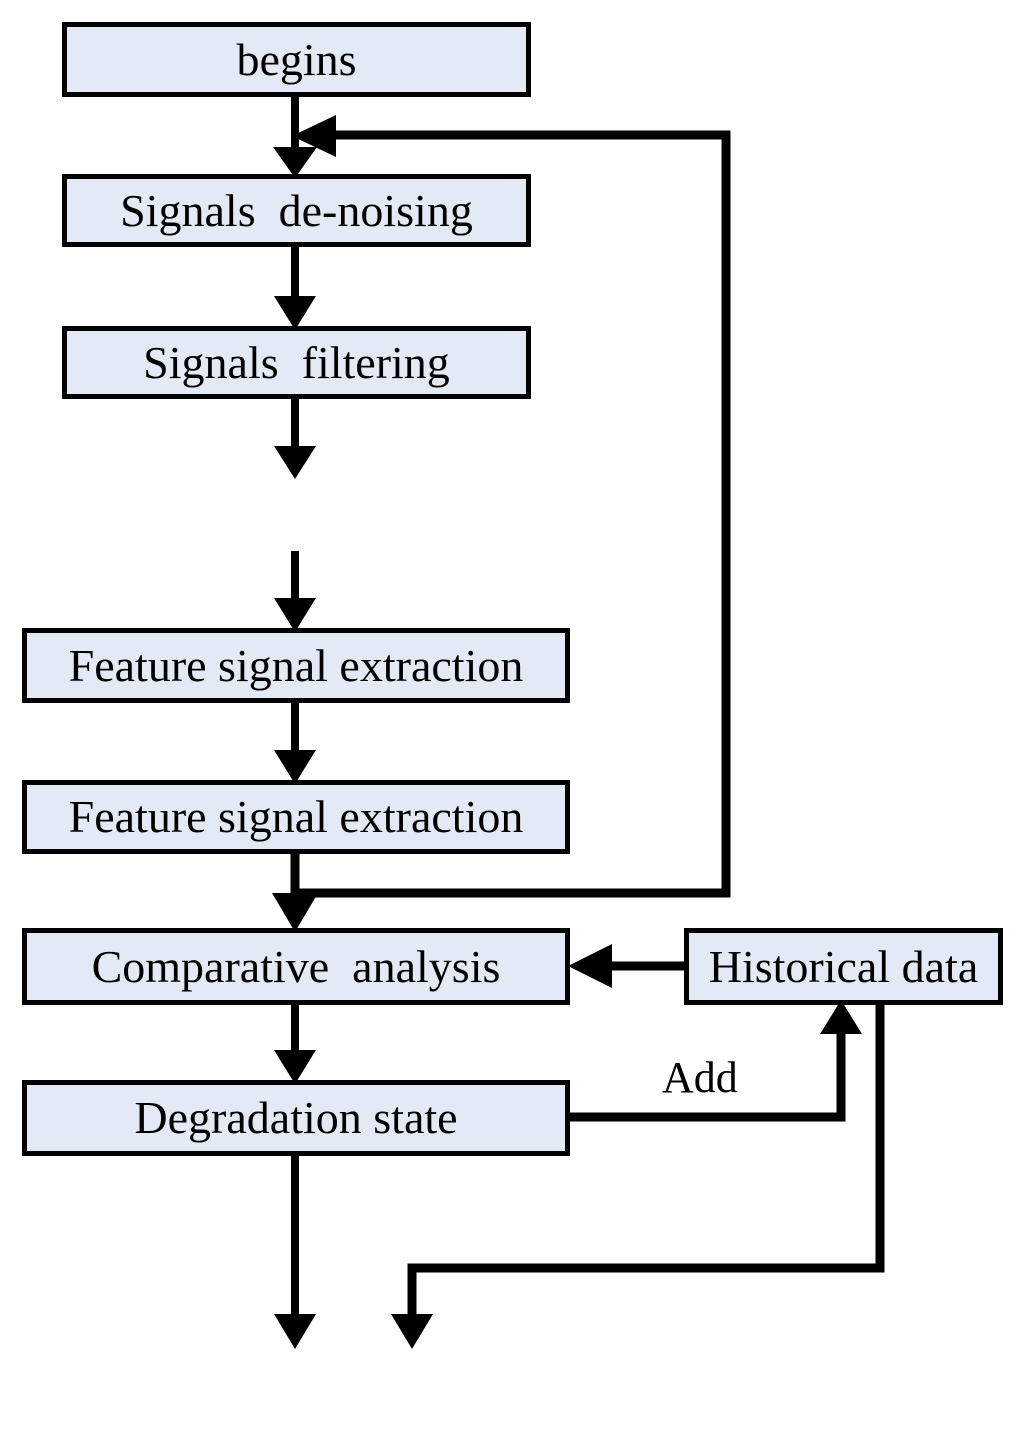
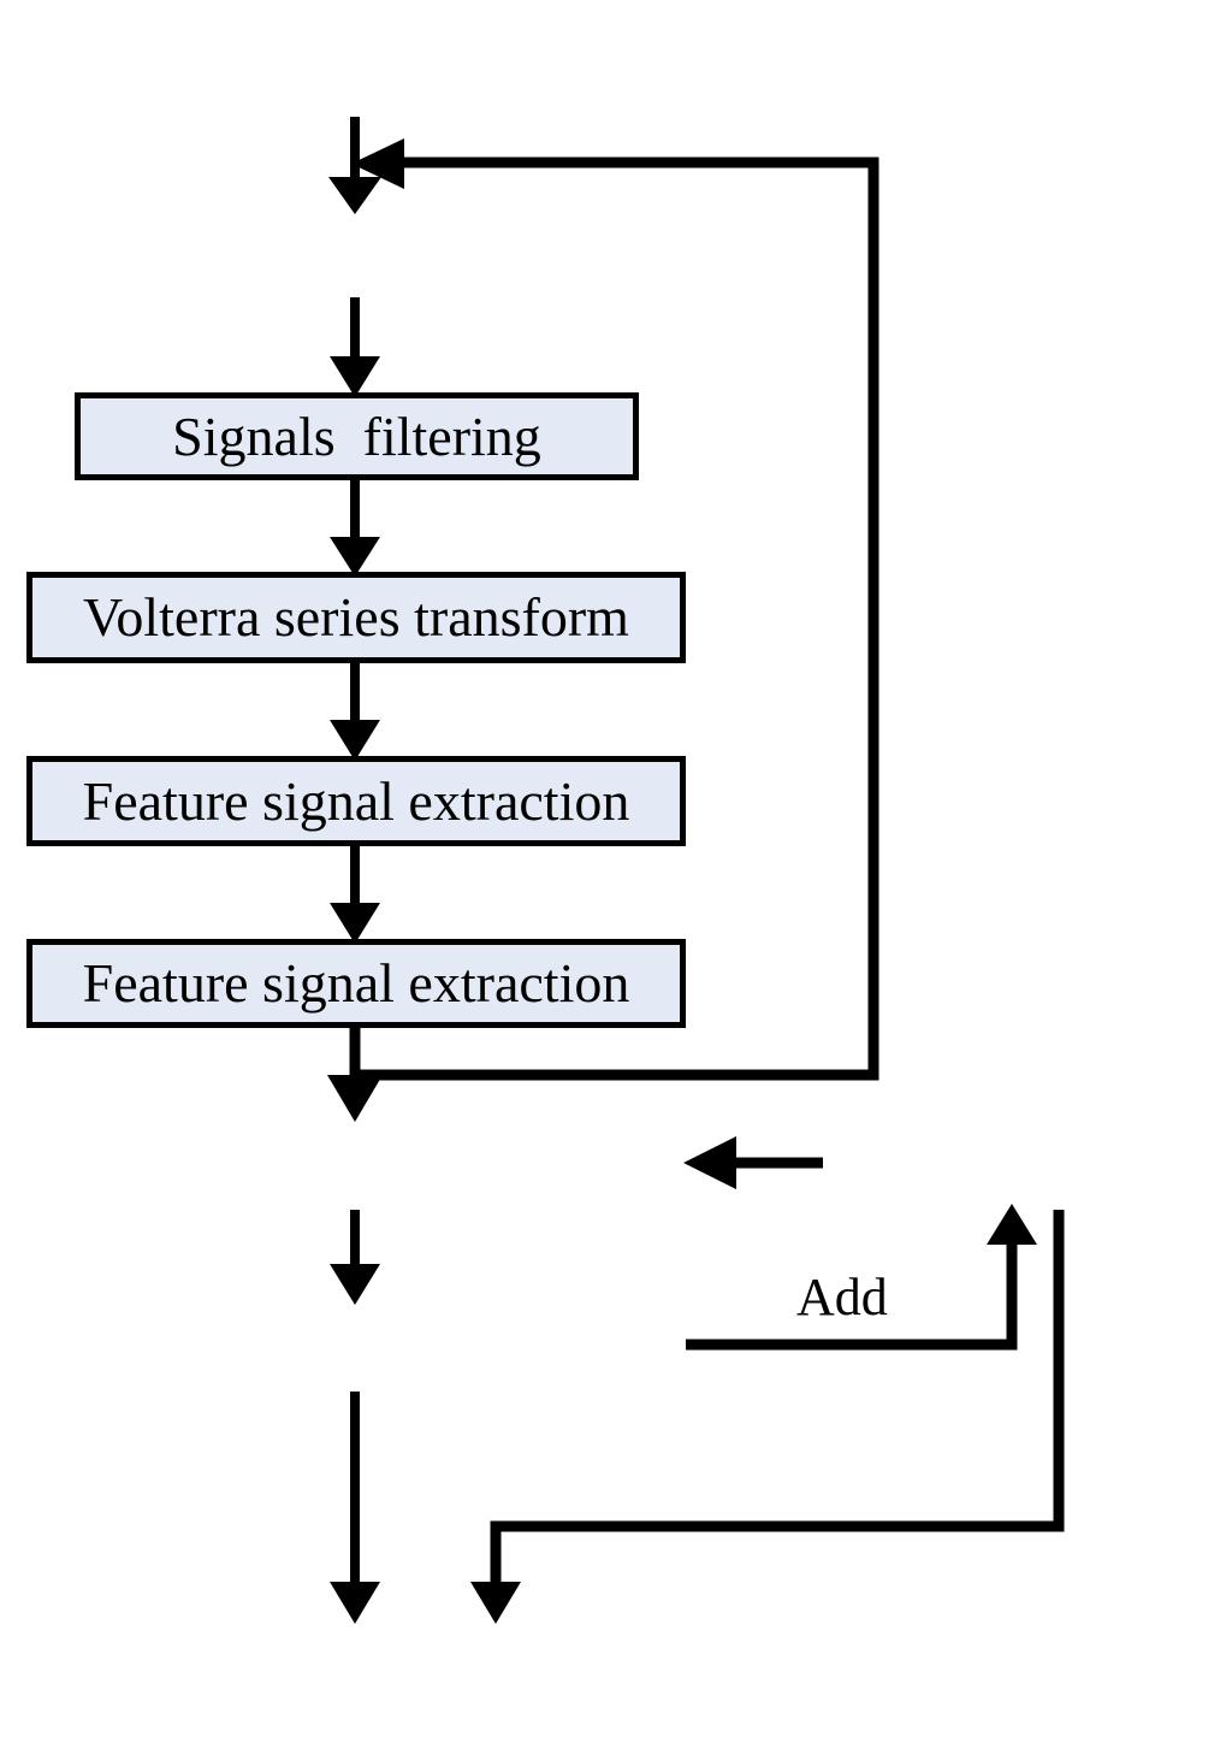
- begins
- Signals de-noising
  Signals filtering
+ Volterra series transform
  Feature signal extraction
  Feature signal extraction
- Comparative analysis
- Degradation state
- Historical data
  Add
